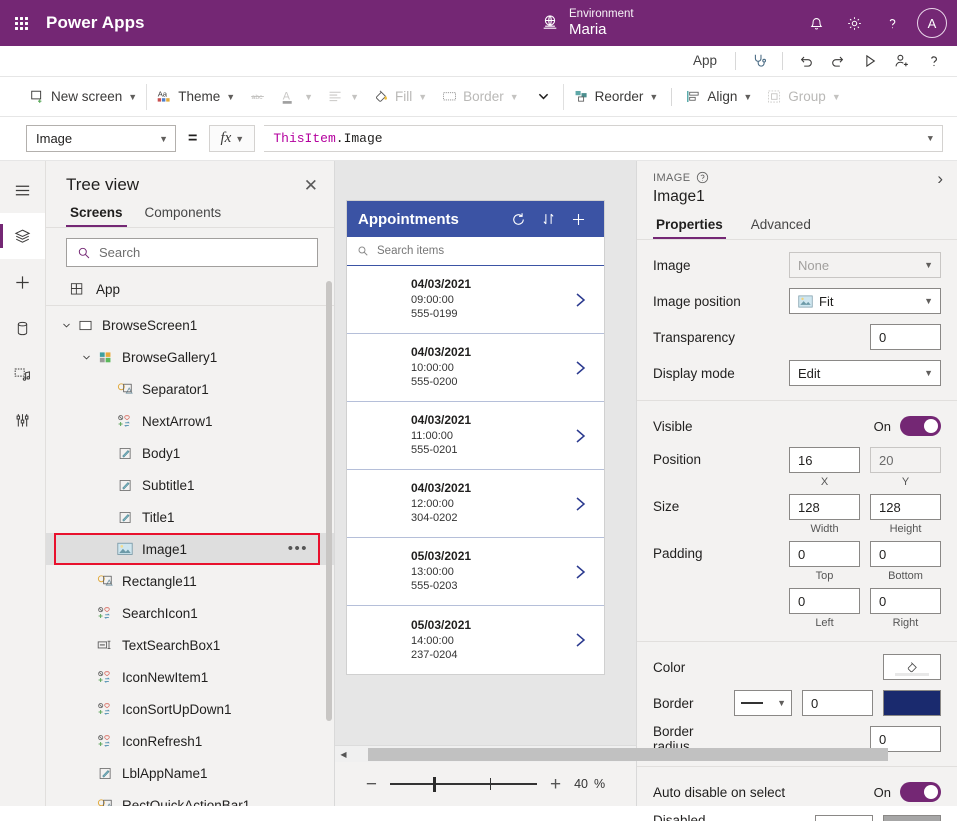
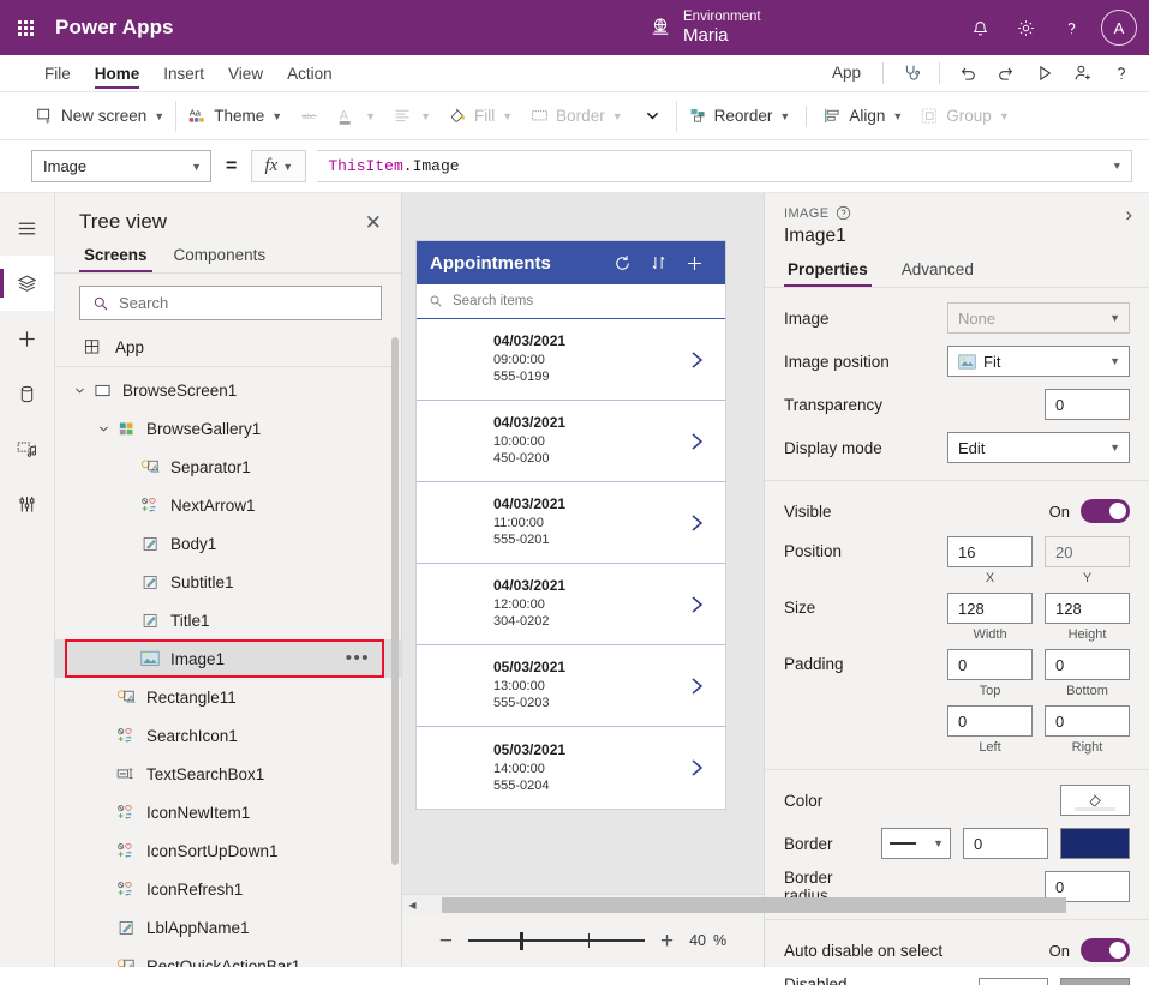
  Power Apps
  Environment
  Maria
  A
+ File
+ Home
+ Insert
+ View
+ Action
  App
  New screen
  ▼
  Aa
  Theme
  ▼
  A
  ▼
  ▼
  Fill
  ▼
  Border
  ▼
  Reorder
  ▼
  Align
  ▼
  Group
  ▼
  Image
  ▼
  =
  fx
  ▼
  ThisItem.Image
  ▼
  Tree view
  ✕
  Screens
  Components
  Search
  App
  BrowseScreen1
  BrowseGallery1
  Separator1
  NextArrow1
  Body1
  Subtitle1
  Title1
  Image1
  •••
  Rectangle11
  SearchIcon1
  TextSearchBox1
  IconNewItem1
  IconSortUpDown1
  IconRefresh1
  LblAppName1
  RectQuickActionBar1
  Appointments
  Search items
  04/03/2021
  09:00:00
  555-0199
  04/03/2021
  10:00:00
- 555-0200
+ 450-0200
  04/03/2021
  11:00:00
  555-0201
  04/03/2021
  12:00:00
  304-0202
  05/03/2021
  13:00:00
  555-0203
  05/03/2021
  14:00:00
- 237-0204
+ 555-0204
  ◀
  −
  +
  40
  %
  IMAGE
  Image1
  ›
  Properties
  Advanced
  Image
  None
  ▼
  Image position
  Fit
  ▼
  Transparency
  0
  Display mode
  Edit
  ▼
  Visible
  On
  Position
  16
  X
  20
  Y
  Size
  128
  Width
  128
  Height
  Padding
  0
  Top
  0
  Bottom
  0
  Left
  0
  Right
  Color
  Border
  ▼
  0
  Border radius
  0
  Auto disable on select
  On
